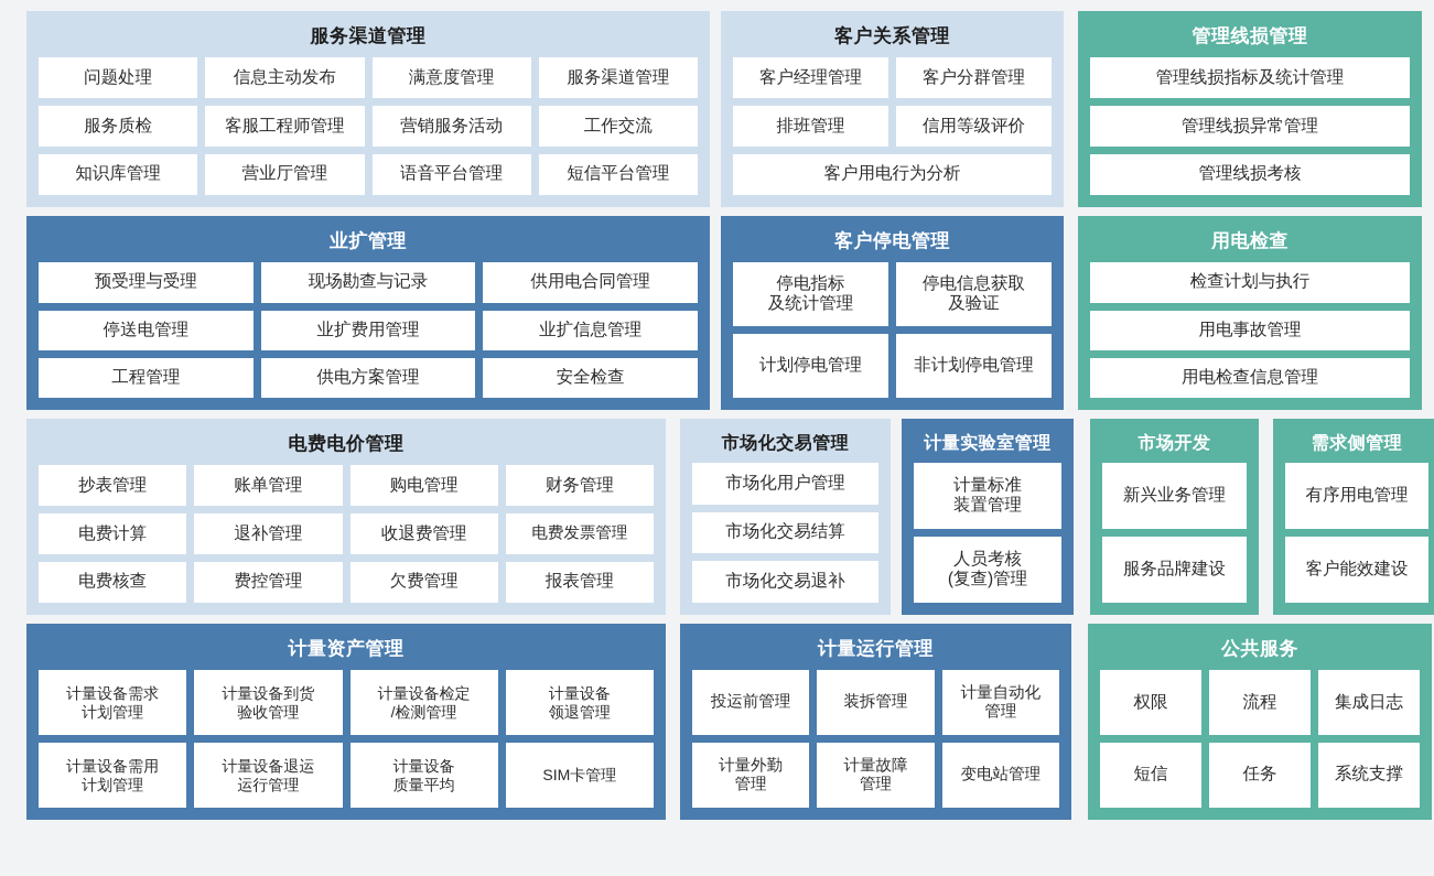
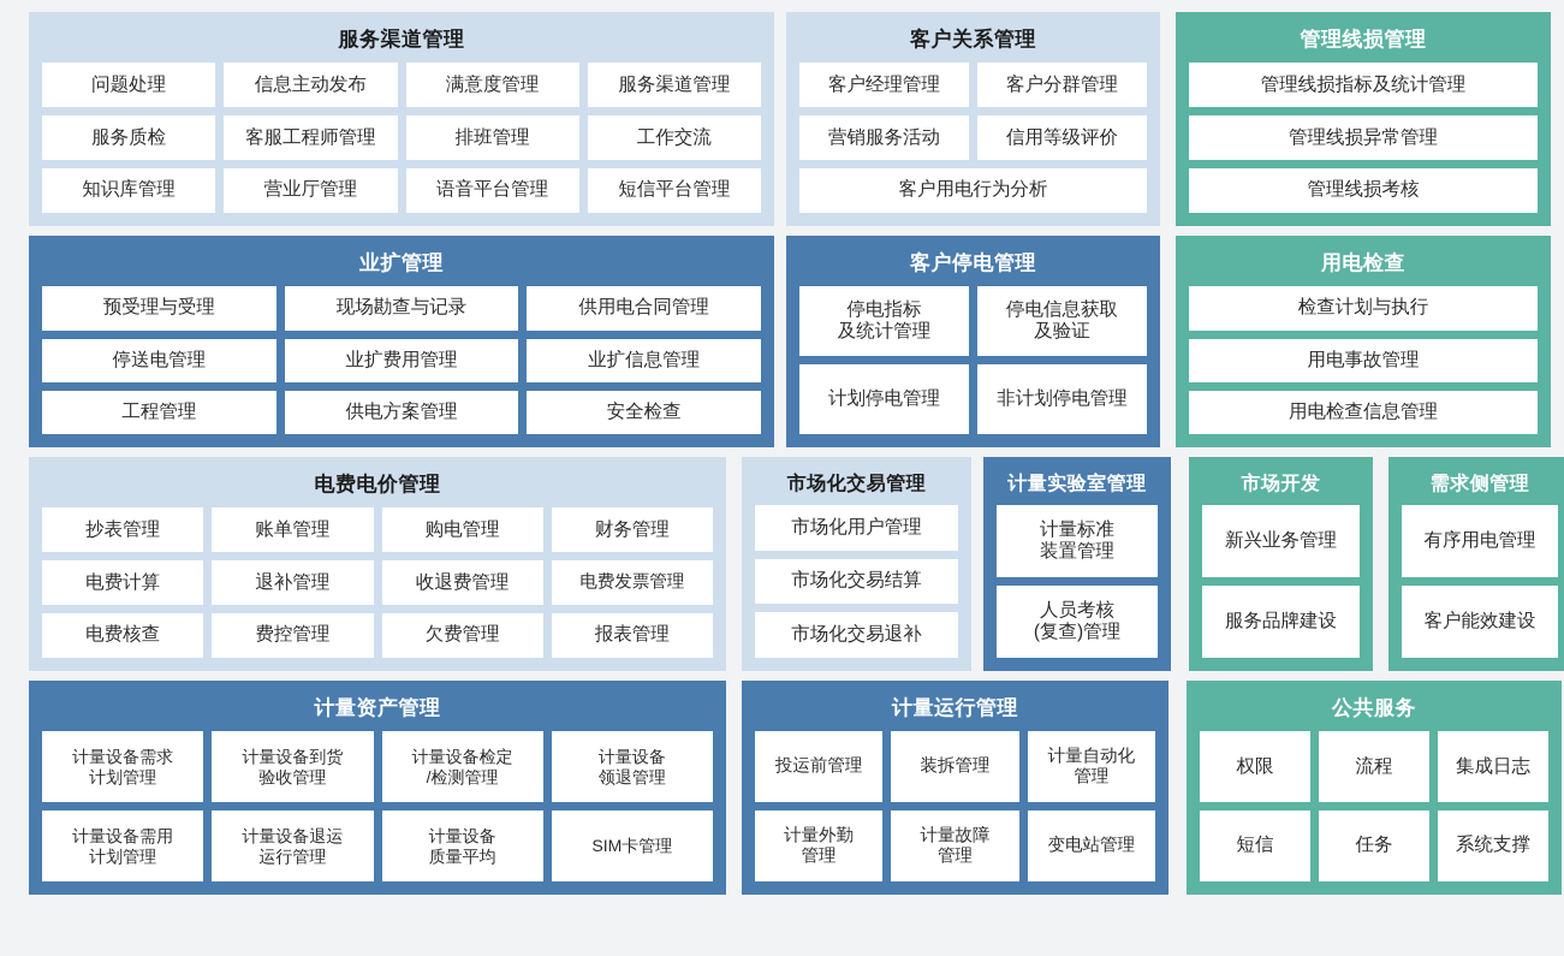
  服务渠道管理
  问题处理
  信息主动发布
  满意度管理
  服务渠道管理
  服务质检
  客服工程师管理
- 营销服务活动
+ 排班管理
  工作交流
  知识库管理
  营业厅管理
  语音平台管理
  短信平台管理
  客户关系管理
  客户经理管理
  客户分群管理
- 排班管理
+ 营销服务活动
  信用等级评价
  客户用电行为分析
  管理线损管理
  管理线损指标及统计管理
  管理线损异常管理
  管理线损考核
  业扩管理
  预受理与受理
  现场勘查与记录
  供用电合同管理
  停送电管理
  业扩费用管理
  业扩信息管理
  工程管理
  供电方案管理
  安全检查
  客户停电管理
  停电指标
  及统计管理
  停电信息获取
  及验证
  计划停电管理
  非计划停电管理
  用电检查
  检查计划与执行
  用电事故管理
  用电检查信息管理
  电费电价管理
  抄表管理
  账单管理
  购电管理
  财务管理
  电费计算
  退补管理
  收退费管理
  电费发票管理
  电费核查
  费控管理
  欠费管理
  报表管理
  市场化交易管理
  市场化用户管理
  市场化交易结算
  市场化交易退补
  计量实验室管理
  计量标准
  装置管理
  人员考核
  (复查)管理
  市场开发
  新兴业务管理
  服务品牌建设
  需求侧管理
  有序用电管理
  客户能效建设
  计量资产管理
  计量设备需求
  计划管理
  计量设备到货
  验收管理
  计量设备检定
  /检测管理
  计量设备
  领退管理
  计量设备需用
  计划管理
  计量设备退运
  运行管理
  计量设备
  质量平均
  SIM卡管理
  计量运行管理
  投运前管理
  装拆管理
  计量自动化
  管理
  计量外勤
  管理
  计量故障
  管理
  变电站管理
  公共服务
  权限
  流程
  集成日志
  短信
  任务
  系统支撑
